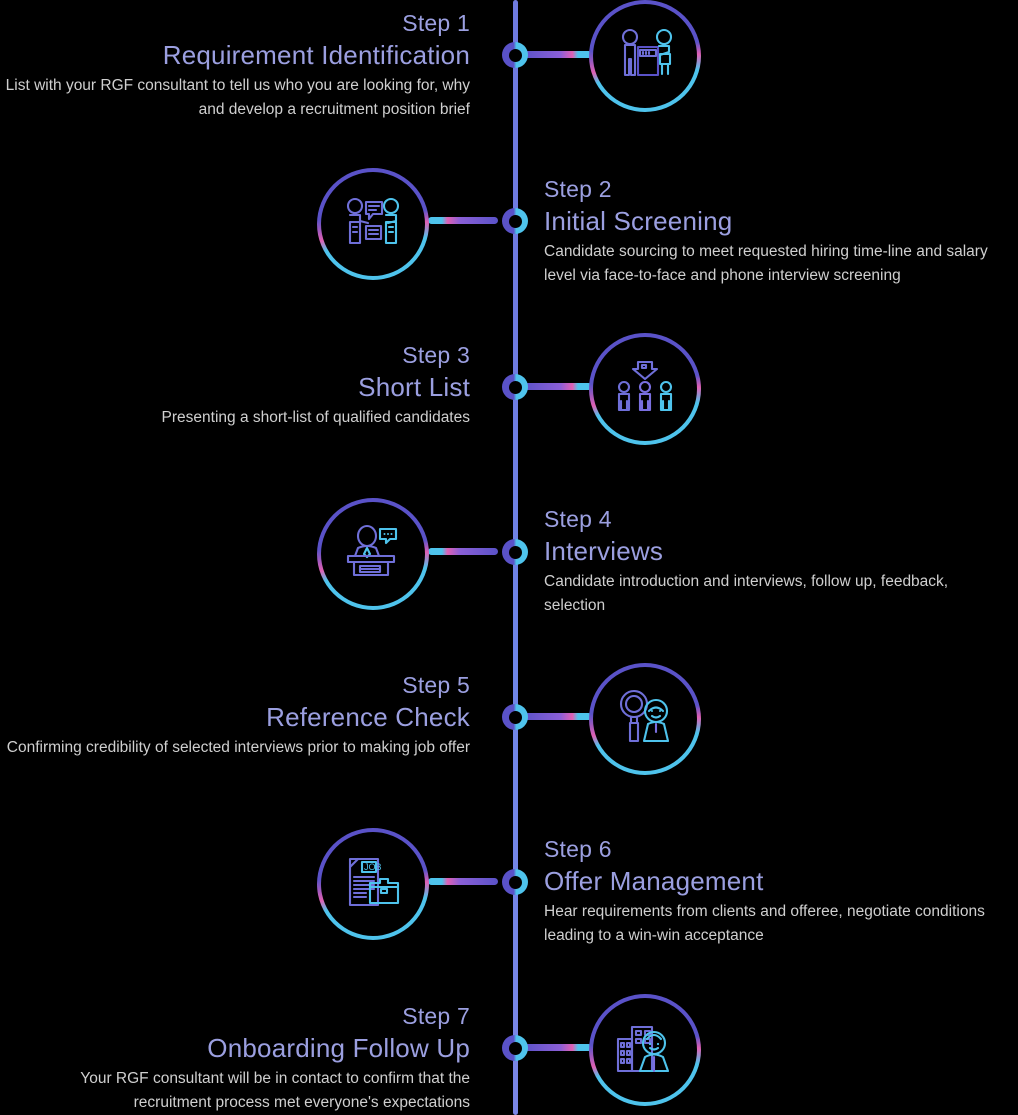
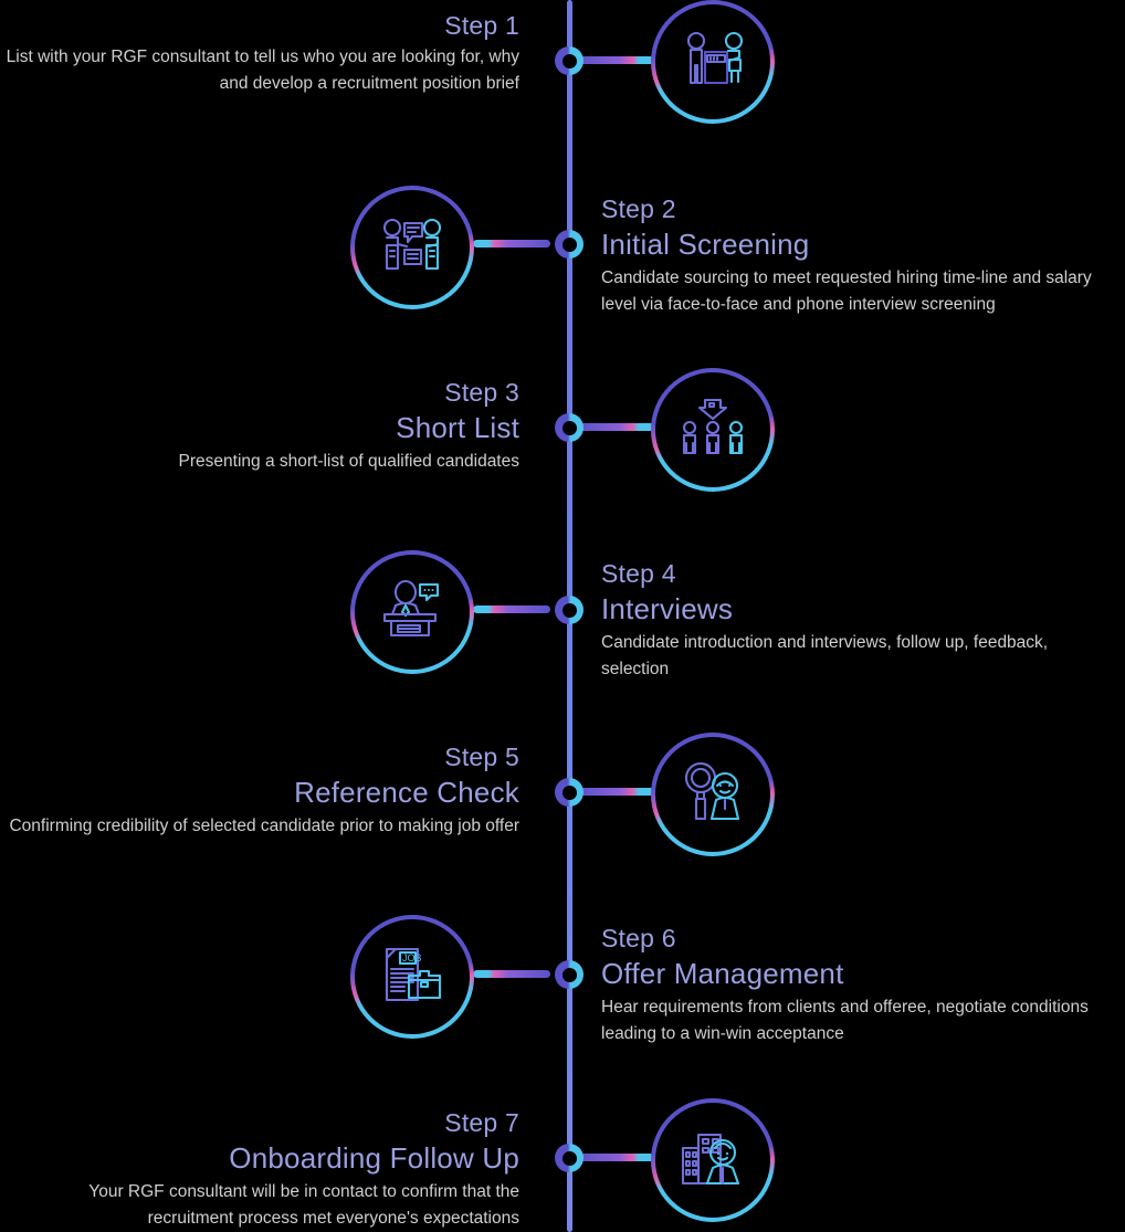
  Step 1
- Requirement Identification
  List with your RGF consultant to tell us who you are looking for, why and develop a recruitment position brief
  Step 2
  Initial Screening
  Candidate sourcing to meet requested hiring time-line and salary level via face-to-face and phone interview screening
  Step 3
  Short List
  Presenting a short-list of qualified candidates
  Step 4
  Interviews
  Candidate introduction and interviews, follow up, feedback, selection
  Step 5
  Reference Check
- Confirming credibility of selected interviews prior to making job offer
+ Confirming credibility of selected candidate prior to making job offer
  JOB
  Step 6
  Offer Management
  Hear requirements from clients and offeree, negotiate conditions leading to a win-win acceptance
  Step 7
  Onboarding Follow Up
  Your RGF consultant will be in contact to confirm that the recruitment process met everyone's expectations
